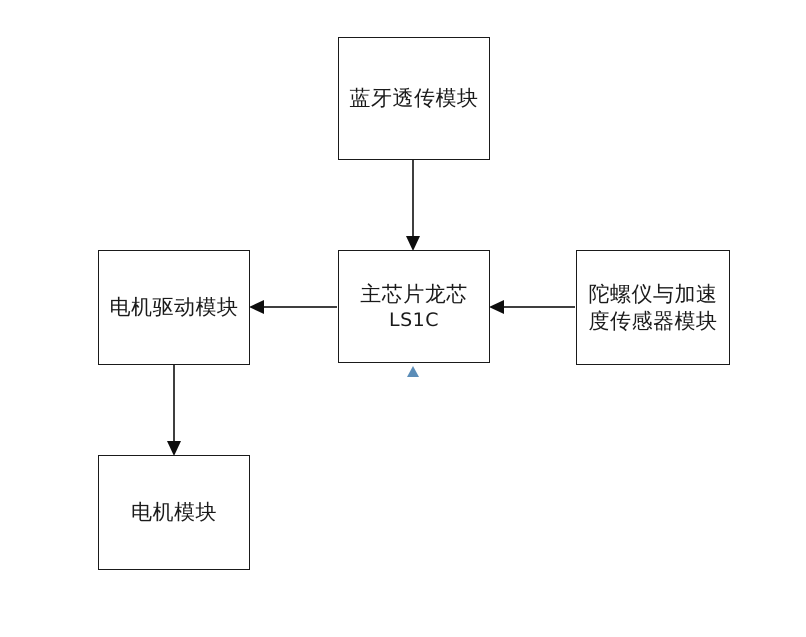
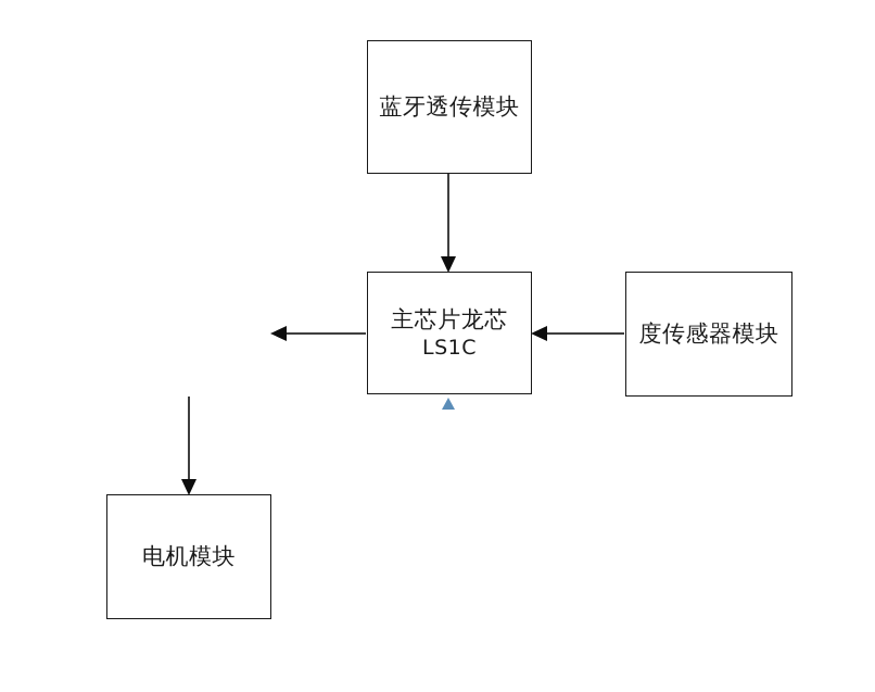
  蓝牙透传模块
  主芯片龙芯
  LS1C
- 电机驱动模块
- 陀螺仪与加速
  度传感器模块
  电机模块
